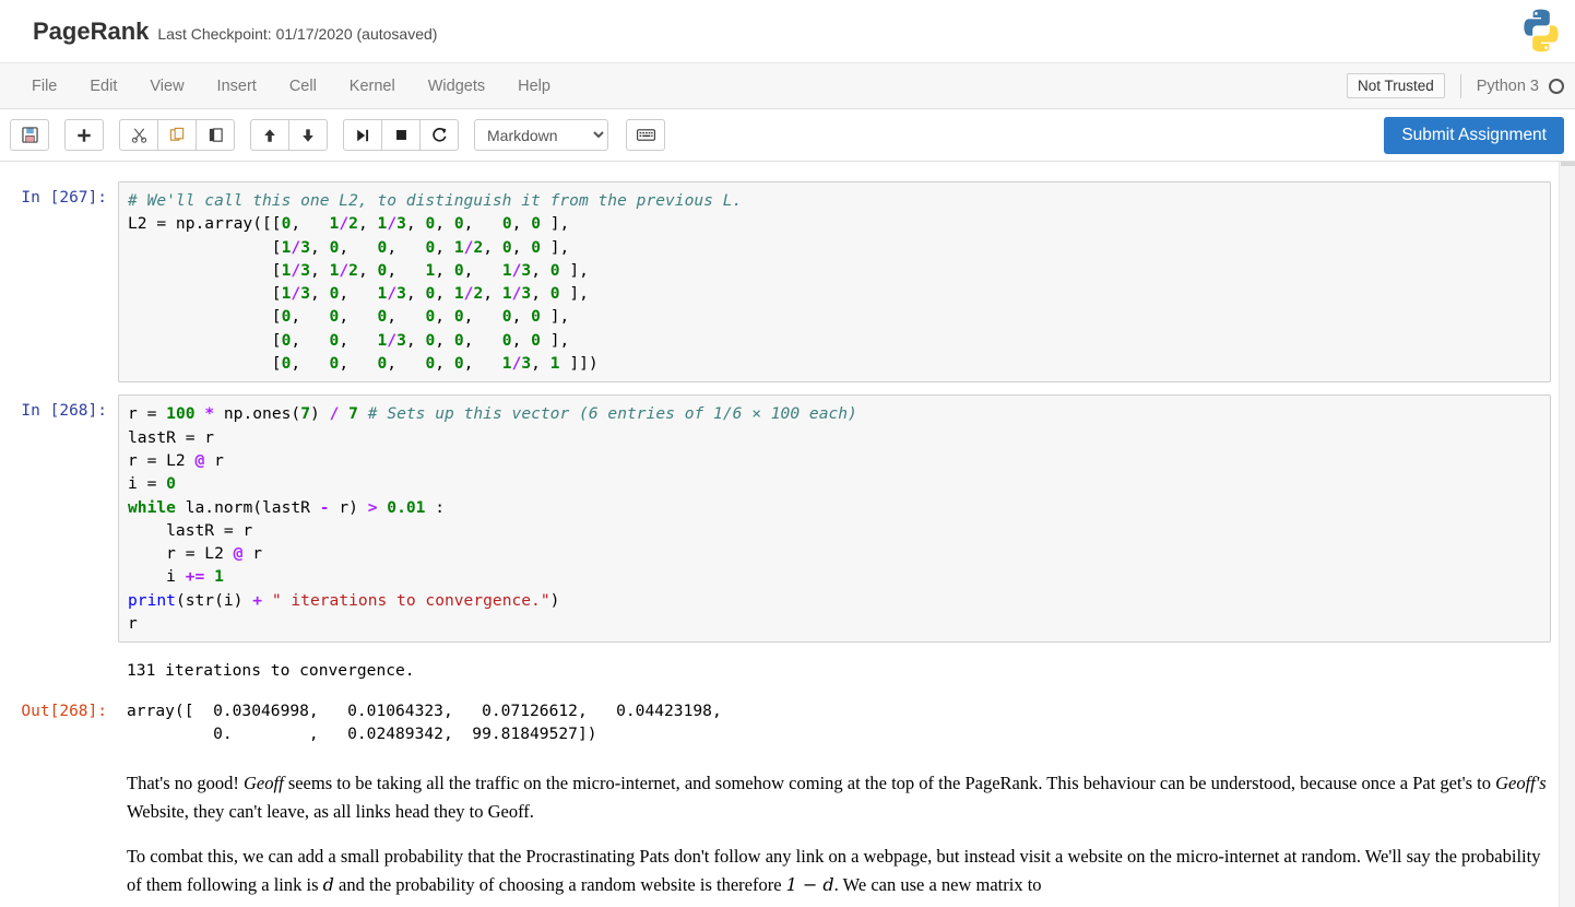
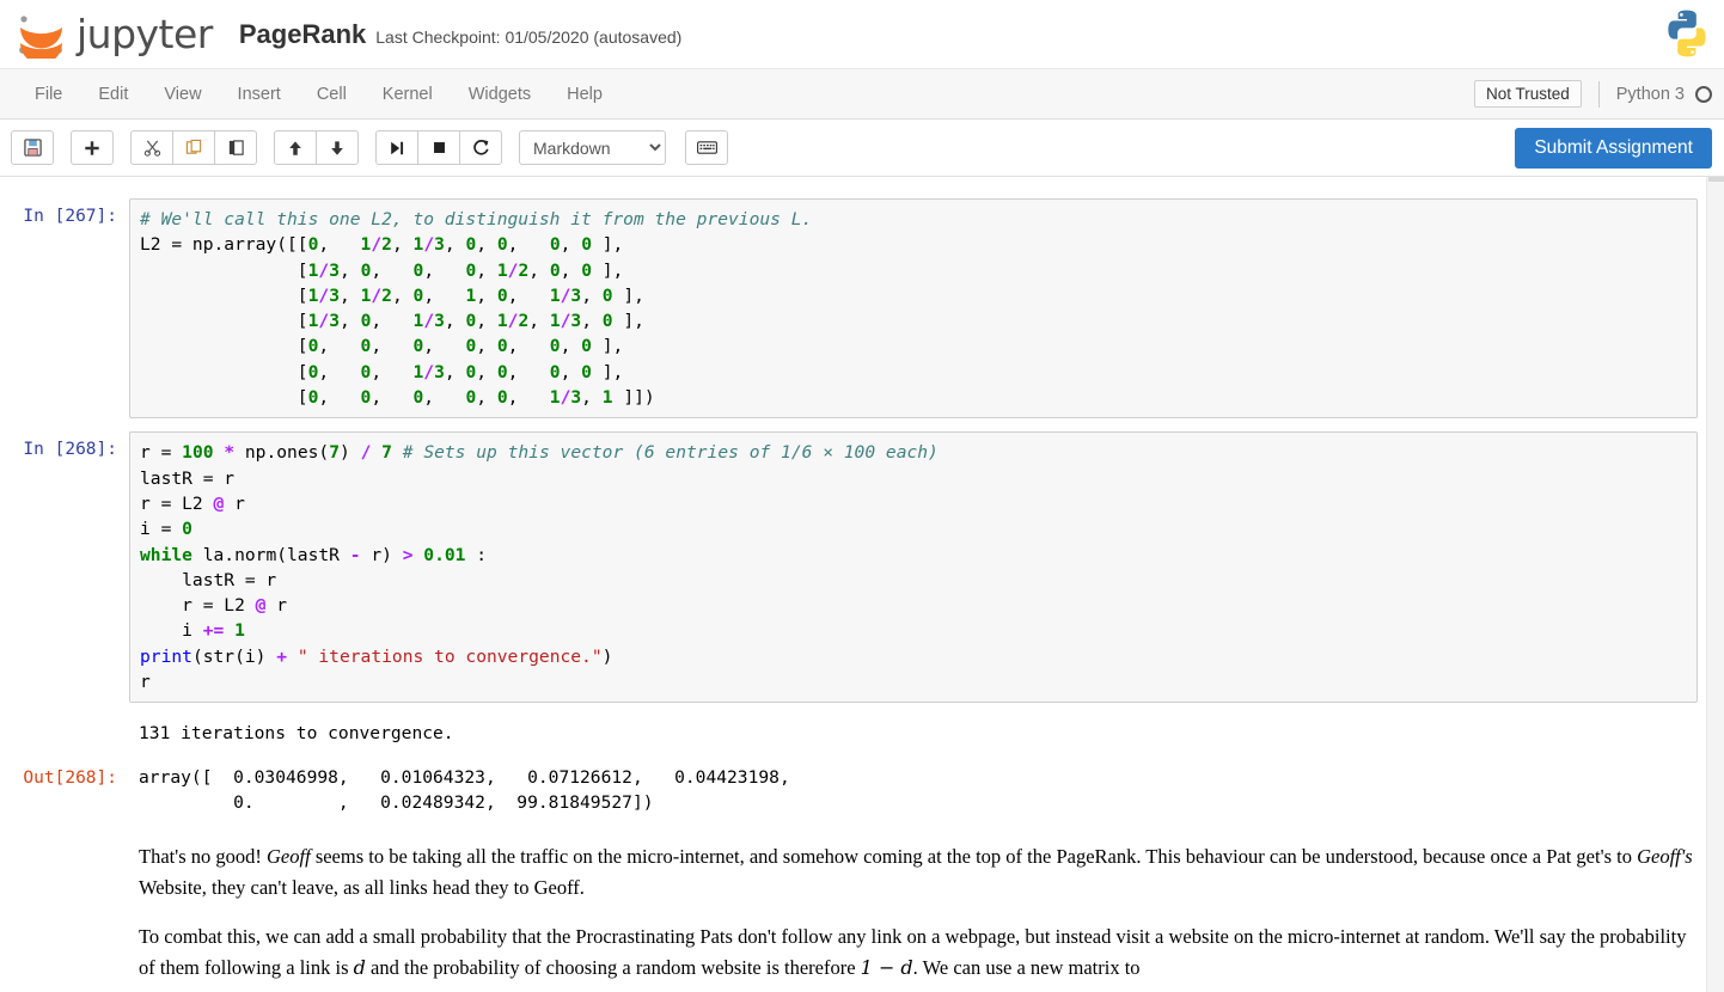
+ jupyter
  PageRank
- Last Checkpoint: 01/17/2020 (autosaved)
+ Last Checkpoint: 01/05/2020 (autosaved)
  File
  Edit
  View
  Insert
  Cell
  Kernel
  Widgets
  Help
  Not Trusted
  Python 3
  Markdown
  Submit Assignment
  In [267]:
  # We'll call this one L2, to distinguish it from the previous L.
  L2 = np.array([[0, 1/2, 1/3, 0, 0, 0, 0 ],
  [1/3, 0, 0, 0, 1/2, 0, 0 ],
  [1/3, 1/2, 0, 1, 0, 1/3, 0 ],
  [1/3, 0, 1/3, 0, 1/2, 1/3, 0 ],
  [0, 0, 0, 0, 0, 0, 0 ],
  [0, 0, 1/3, 0, 0, 0, 0 ],
  [0, 0, 0, 0, 0, 1/3, 1 ]])
  In [268]:
  r = 100 * np.ones(7) / 7 # Sets up this vector (6 entries of 1/6 × 100 each)
  lastR = r
  r = L2 @ r
  i = 0 while la.norm(lastR - r) > 0.01 :
  lastR = r
  r = L2 @ r
  i += 1 print(str(i) + " iterations to convergence.")
  r
  131 iterations to convergence.
  Out[268]:
  array([ 0.03046998, 0.01064323, 0.07126612, 0.04423198,
  0. , 0.02489342, 99.81849527])
  That's no good! Geoff seems to be taking all the traffic on the micro-internet, and somehow coming at the top of the PageRank. This behaviour can be understood, because once a Pat get's to Geoff's Website, they can't leave, as all links head they to Geoff.
  To combat this, we can add a small probability that the Procrastinating Pats don't follow any link on a webpage, but instead visit a website on the micro-internet at random. We'll say the probability of them following a link is d and the probability of choosing a random website is therefore 1 − d. We can use a new matrix to
